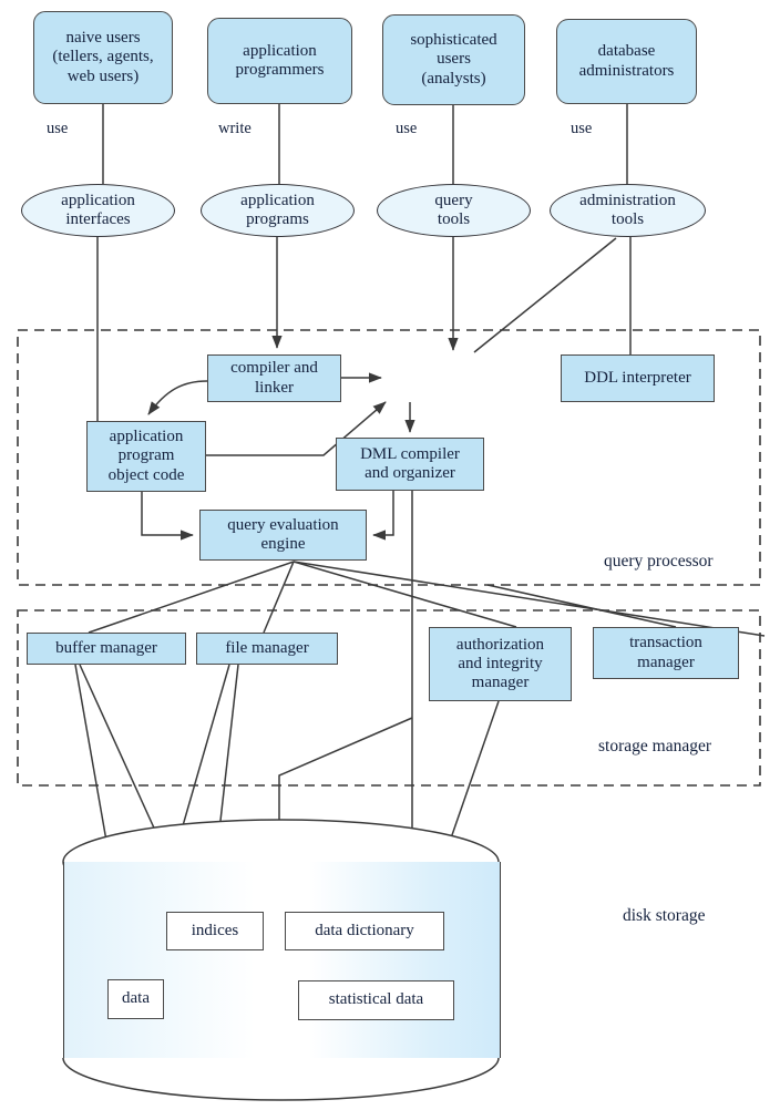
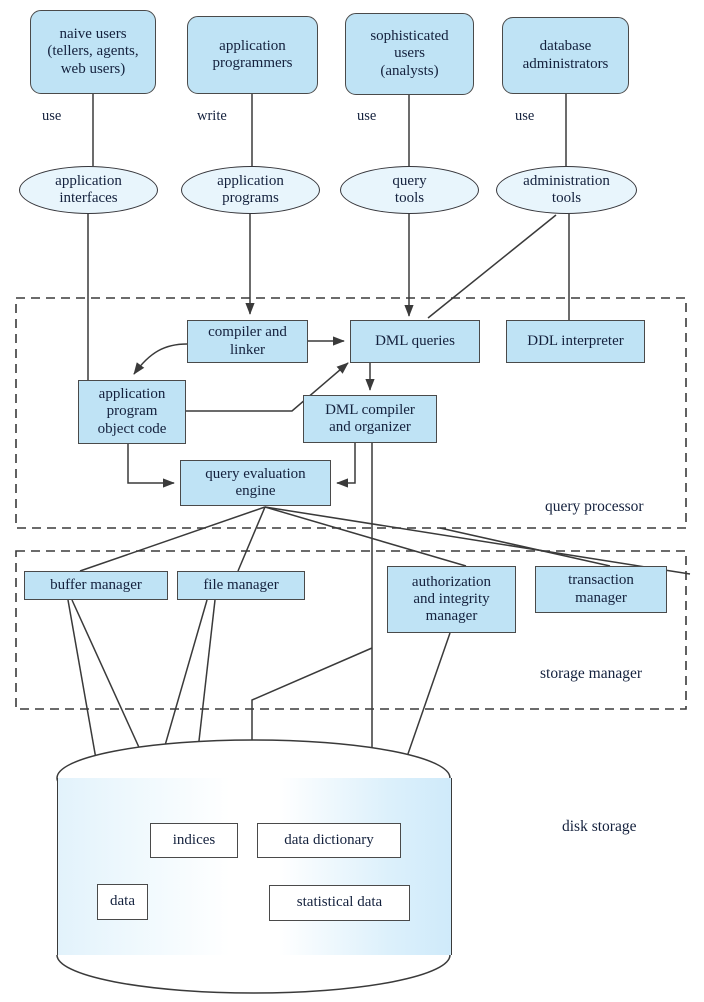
  naive users
  (tellers, agents,
  web users)
  application
  programmers
  sophisticated
  users
  (analysts)
  database
  administrators
  use
  write
  use
  use
  application
  interfaces
  application
  programs
  query
  tools
  administration
  tools
  compiler and
  linker
+ DML queries
  DDL interpreter
  application
  program
  object code
  DML compiler
  and organizer
  query evaluation
  engine
  query processor
  buffer manager
  file manager
  authorization
  and integrity
  manager
  transaction
  manager
  storage manager
  indices
  data dictionary
  data
  statistical data
  disk storage
